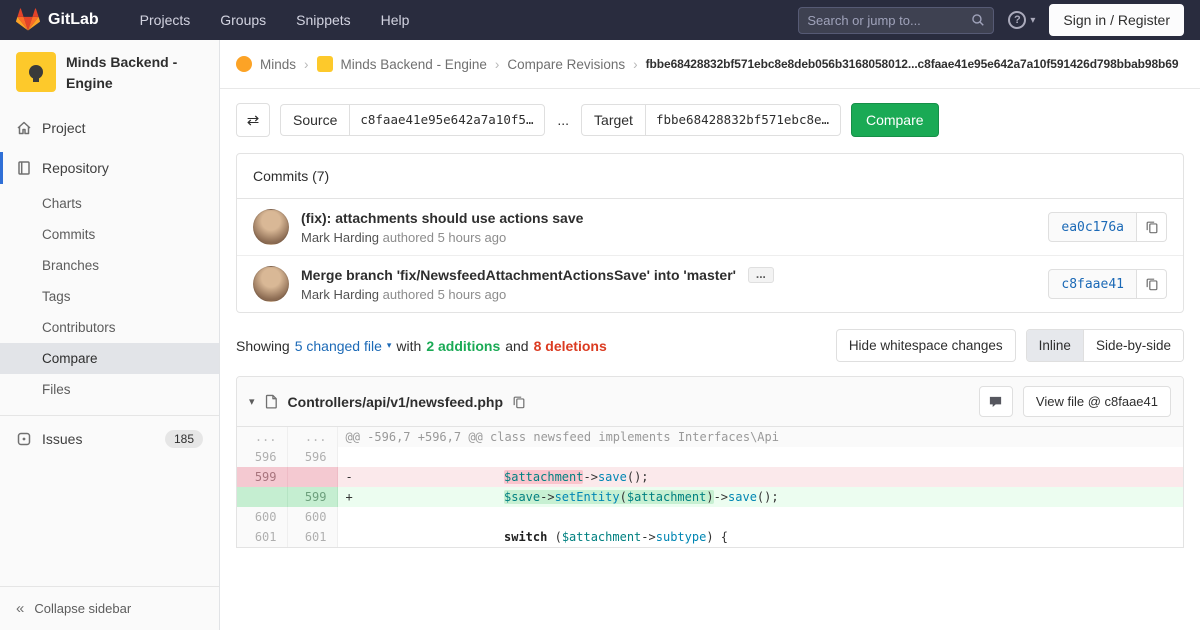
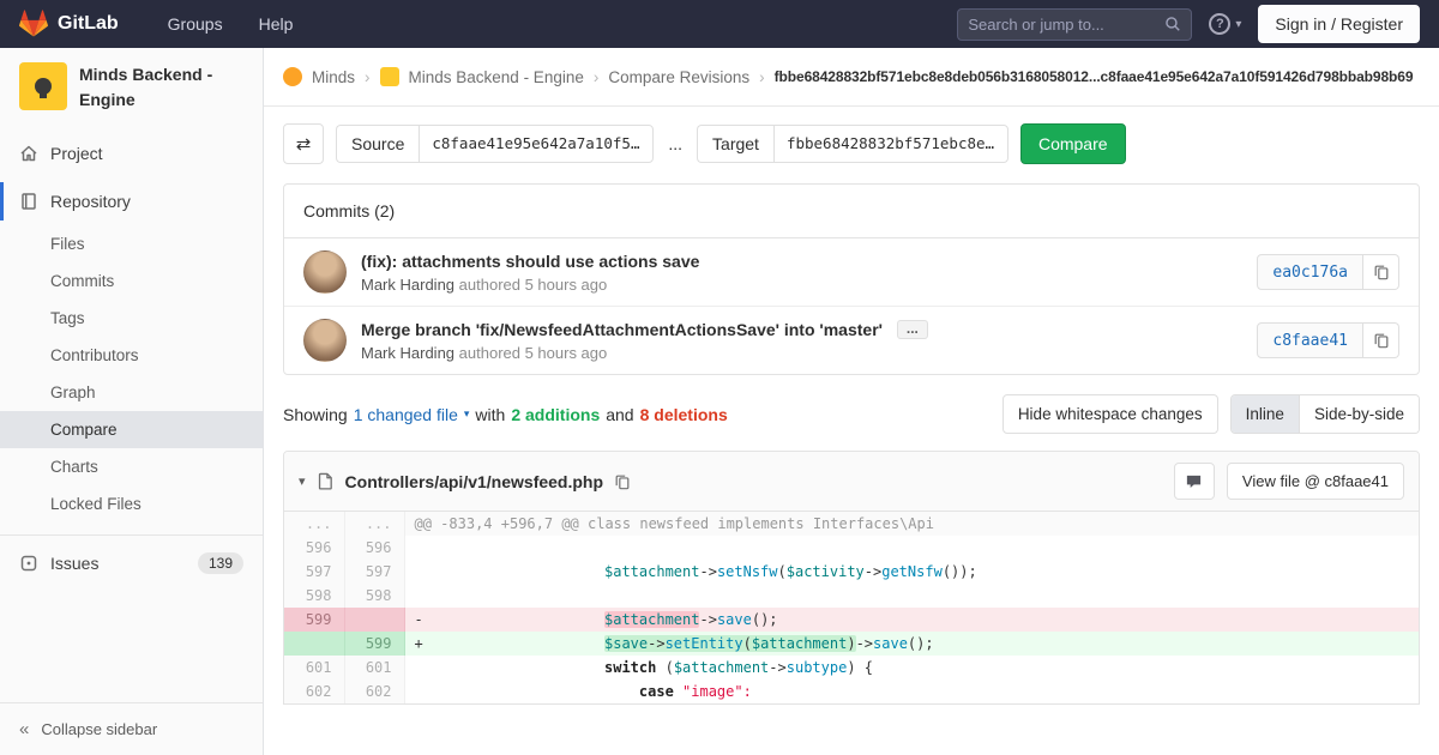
  GitLab
- Projects
  Groups
- Snippets
  Help
  Search or jump to...
  ?
  ▾
  Sign in / Register
  Minds Backend - Engine
  Project
  Repository
- Charts
+ Files
  Commits
- Branches
  Tags
  Contributors
+ Graph
  Compare
- Files
+ Charts
+ Locked Files
  Issues
- 185
+ 139
  «
  Collapse sidebar
  Minds
  ›
  Minds Backend - Engine
  ›
  Compare Revisions
  ›
  fbbe68428832bf571ebc8e8deb056b3168058012...c8faae41e95e642a7a10f591426d798bbab98b69
  ⇄
  Source
  ...
  Target
  Compare
- Commits (7)
+ Commits (2)
  (fix): attachments should use actions save
  Mark Harding authored 5 hours ago
  ea0c176a
  Merge branch 'fix/NewsfeedAttachmentActionsSave' into 'master' ...
  Mark Harding authored 5 hours ago
  c8faae41
  Showing
- 5 changed file
+ 1 changed file
  ▾
  with
  2 additions
  and
  8 deletions
  Hide whitespace changes
  Inline
  Side-by-side
  ▾
  Controllers/api/v1/newsfeed.php
  View file @ c8faae41
- ...	...	@@ -596,7 +596,7 @@ class newsfeed implements Interfaces\Api
+ ...	...	@@ -833,4 +596,7 @@ class newsfeed implements Interfaces\Api
  596	596
+ 597	597	$attachment->setNsfw($activity->getNsfw());
+ 598	598
  599		- $attachment->save();
  	599	+ $save->setEntity($attachment)->save();
- 600	600
  601	601	switch ($attachment->subtype) {
+ 602	602	case "image":
